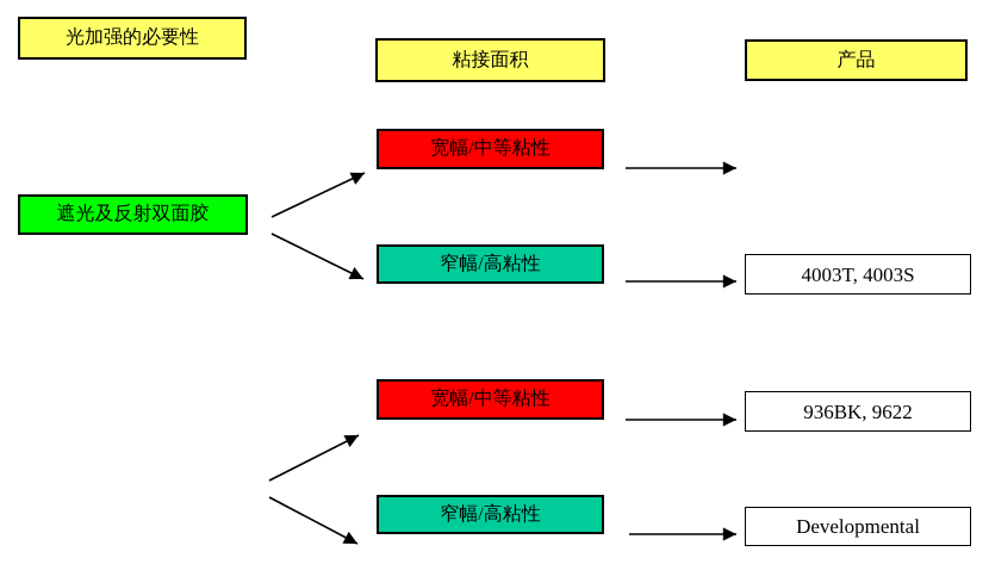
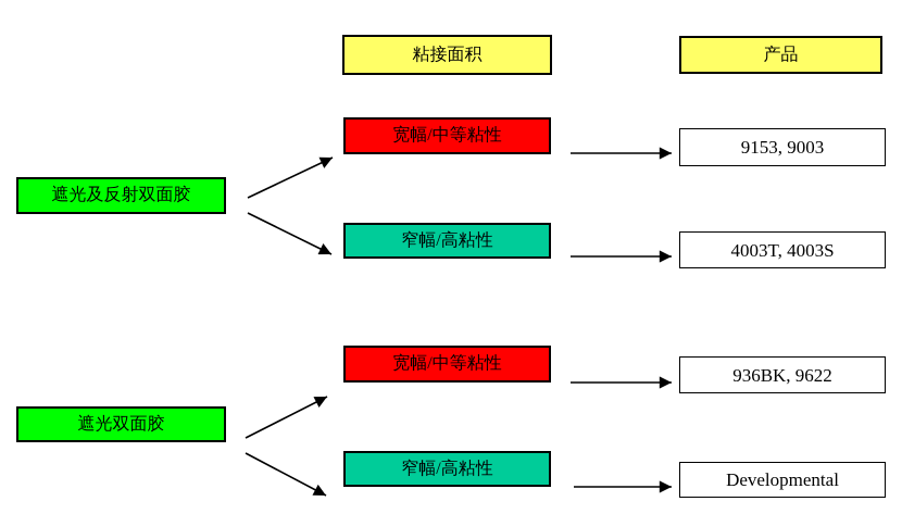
- 光加强的必要性
  粘接面积
  产品
  遮光及反射双面胶
  宽幅/中等粘性
  窄幅/高粘性
+ 9153, 9003
  4003T, 4003S
+ 遮光双面胶
  宽幅/中等粘性
  窄幅/高粘性
  936BK, 9622
  Developmental
